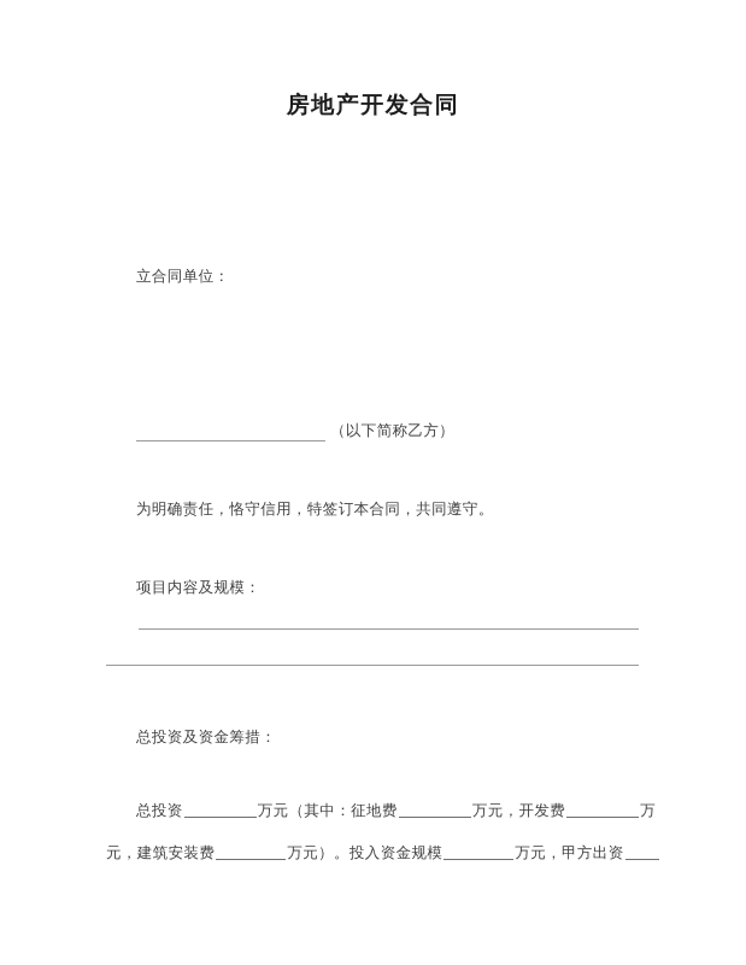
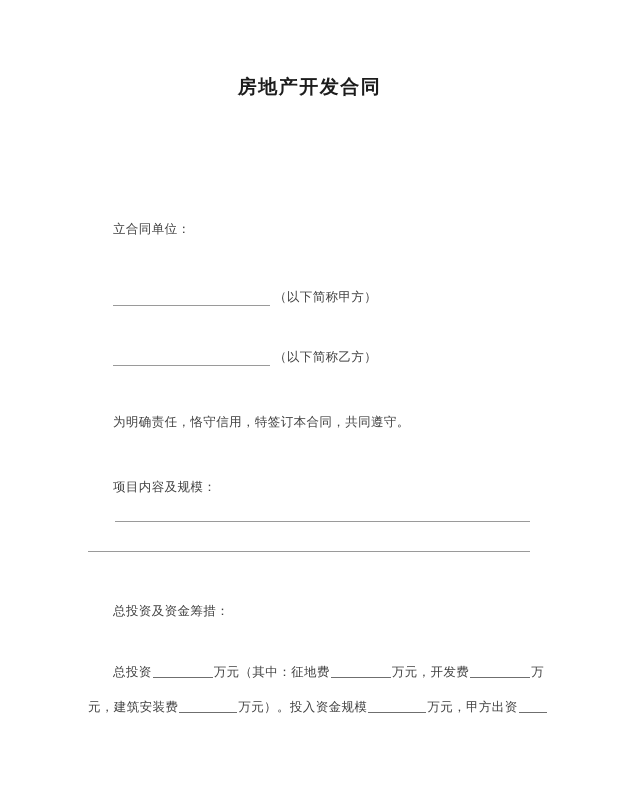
  房地产开发合同
  立合同单位：
+ （以下简称甲方）
  （以下简称乙方）
  为明确责任，恪守信用，特签订本合同，共同遵守。
  项目内容及规模：
  总投资及资金筹措：
  总投资 万元（其中：征地费 万元，开发费 万
  元，建筑安装费 万元）。投入资金规模 万元，甲方出资
